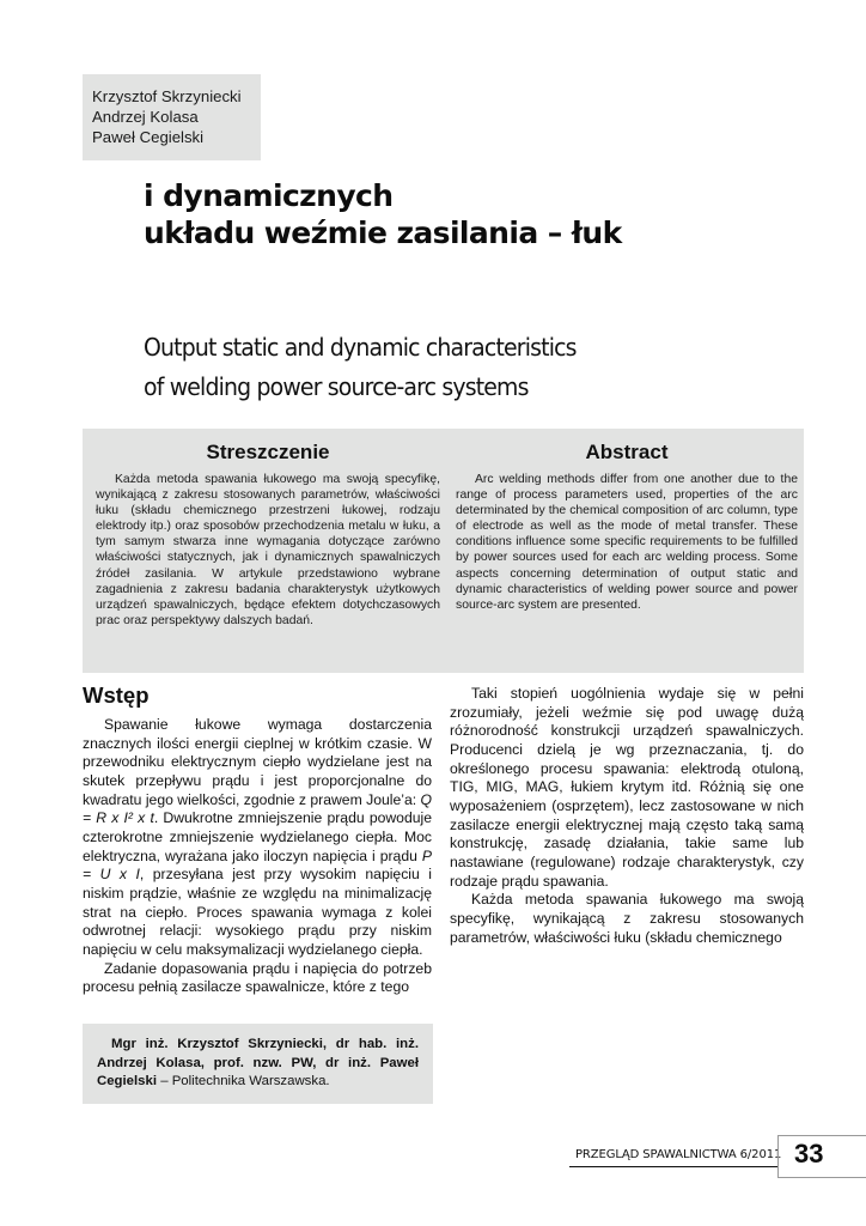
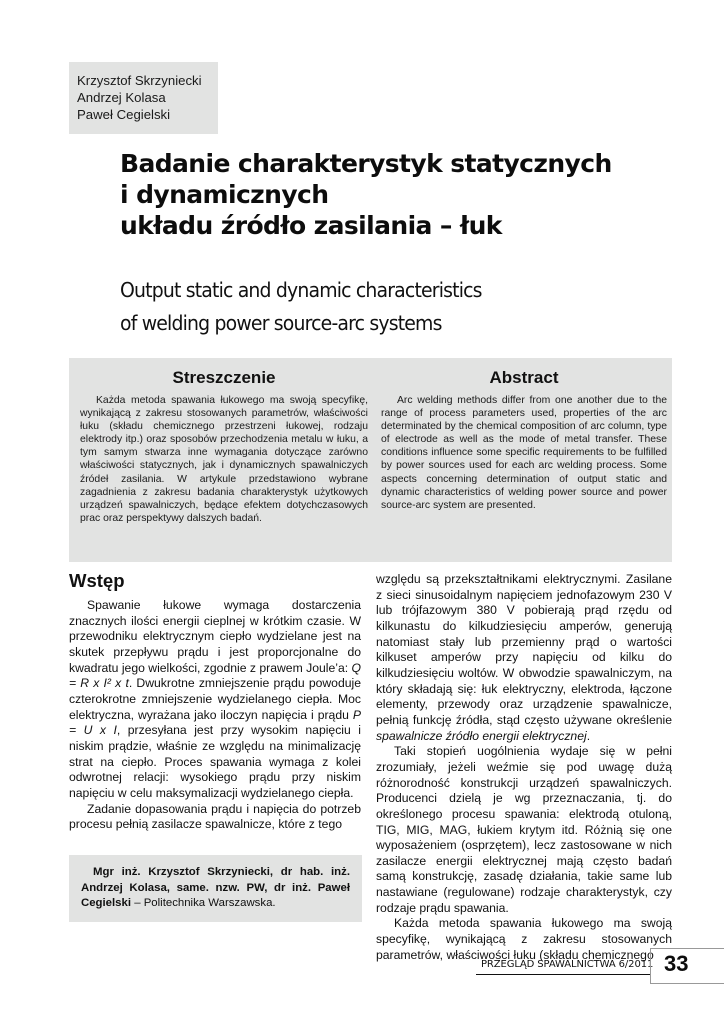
  Krzysztof Skrzyniecki
  Andrzej Kolasa
  Paweł Cegielski
+ Badanie charakterystyk statycznych
  i dynamicznych
- układu weźmie zasilania – łuk
+ układu źródło zasilania – łuk
  Output static and dynamic characteristics
  of welding power source-arc systems
  Streszczenie
  Każda metoda spawania łukowego ma swoją specyfikę, wynikającą z zakresu stosowanych parametrów, właściwości łuku (składu chemicznego przestrzeni łukowej, rodzaju elektrody itp.) oraz sposobów przechodzenia metalu w łuku, a tym samym stwarza inne wymagania dotyczące zarówno właściwości statycznych, jak i dynamicznych spawalniczych źródeł zasilania. W artykule przedstawiono wybrane zagadnienia z zakresu badania charakterystyk użytkowych urządzeń spawalniczych, będące efektem dotychczasowych prac oraz perspektywy dalszych badań.
  Abstract
  Arc welding methods differ from one another due to the range of process parameters used, properties of the arc determinated by the chemical composition of arc column, type of electrode as well as the mode of metal transfer. These conditions influence some specific requirements to be fulfilled by power sources used for each arc welding process. Some aspects concerning determination of output static and dynamic characteristics of welding power source and power source-arc system are presented.
  Wstęp
  Spawanie łukowe wymaga dostarczenia znacznych ilości energii cieplnej w krótkim czasie. W przewodniku elektrycznym ciepło wydzielane jest na skutek przepływu prądu i jest proporcjonalne do kwadratu jego wielkości, zgodnie z prawem Joule’a: Q = R x I² x t. Dwukrotne zmniejszenie prądu powoduje czterokrotne zmniejszenie wydzielanego ciepła. Moc elektryczna, wyrażana jako iloczyn napięcia i prądu P = U x I, przesyłana jest przy wysokim napięciu i niskim prądzie, właśnie ze względu na minimalizację strat na ciepło. Proces spawania wymaga z kolei odwrotnej relacji: wysokiego prądu przy niskim napięciu w celu maksymalizacji wydzielanego ciepła.
  Zadanie dopasowania prądu i napięcia do potrzeb procesu pełnią zasilacze spawalnicze, które z tego
+ względu są przekształtnikami elektrycznymi. Zasilane z sieci sinusoidalnym napięciem jednofazowym 230 V lub trójfazowym 380 V pobierają prąd rzędu od kilkunastu do kilkudziesięciu amperów, generują natomiast stały lub przemienny prąd o wartości kilkuset amperów przy napięciu od kilku do kilkudziesięciu woltów. W obwodzie spawalniczym, na który składają się: łuk elektryczny, elektroda, łączone elementy, przewody oraz urządzenie spawalnicze, pełnią funkcję źródła, stąd często używane określenie spawalnicze źródło energii elektrycznej.
- Taki stopień uogólnienia wydaje się w pełni zrozumiały, jeżeli weźmie się pod uwagę dużą różnorodność konstrukcji urządzeń spawalniczych. Producenci dzielą je wg przeznaczania, tj. do określonego procesu spawania: elektrodą otuloną, TIG, MIG, MAG, łukiem krytym itd. Różnią się one wyposażeniem (osprzętem), lecz zastosowane w nich zasilacze energii elektrycznej mają często taką samą konstrukcję, zasadę działania, takie same lub nastawiane (regulowane) rodzaje charakterystyk, czy rodzaje prądu spawania.
+ Taki stopień uogólnienia wydaje się w pełni zrozumiały, jeżeli weźmie się pod uwagę dużą różnorodność konstrukcji urządzeń spawalniczych. Producenci dzielą je wg przeznaczania, tj. do określonego procesu spawania: elektrodą otuloną, TIG, MIG, MAG, łukiem krytym itd. Różnią się one wyposażeniem (osprzętem), lecz zastosowane w nich zasilacze energii elektrycznej mają często badań samą konstrukcję, zasadę działania, takie same lub nastawiane (regulowane) rodzaje charakterystyk, czy rodzaje prądu spawania.
  Każda metoda spawania łukowego ma swoją specyfikę, wynikającą z zakresu stosowanych parametrów, właściwości łuku (składu chemicznego
- Mgr inż. Krzysztof Skrzyniecki, dr hab. inż. Andrzej Kolasa, prof. nzw. PW, dr inż. Paweł Cegielski – Politechnika Warszawska.
+ Mgr inż. Krzysztof Skrzyniecki, dr hab. inż. Andrzej Kolasa, same. nzw. PW, dr inż. Paweł Cegielski – Politechnika Warszawska.
  PRZEGLĄD SPAWALNICTWA 6/2011
  33
